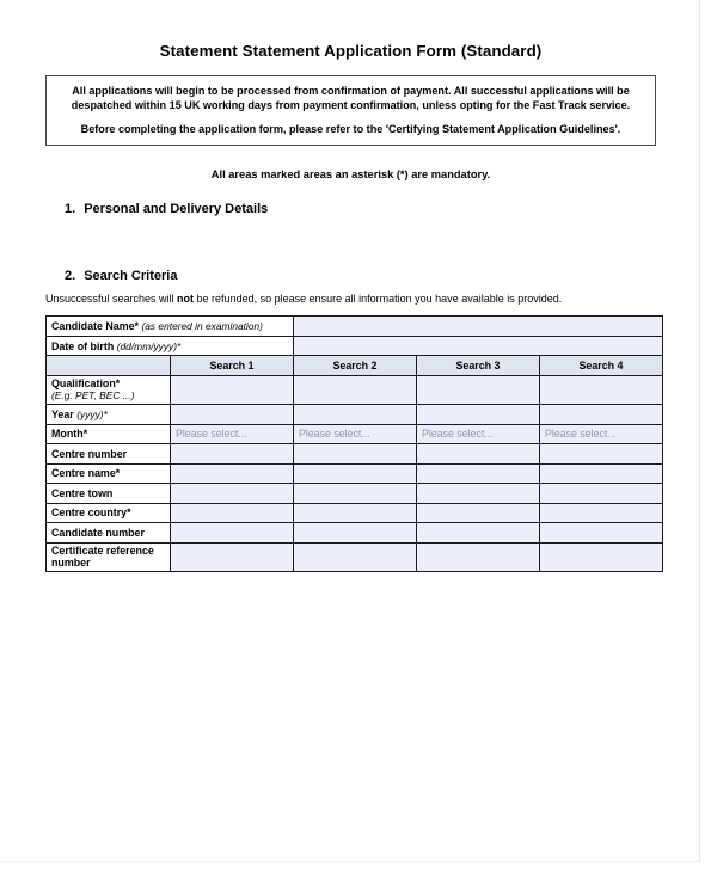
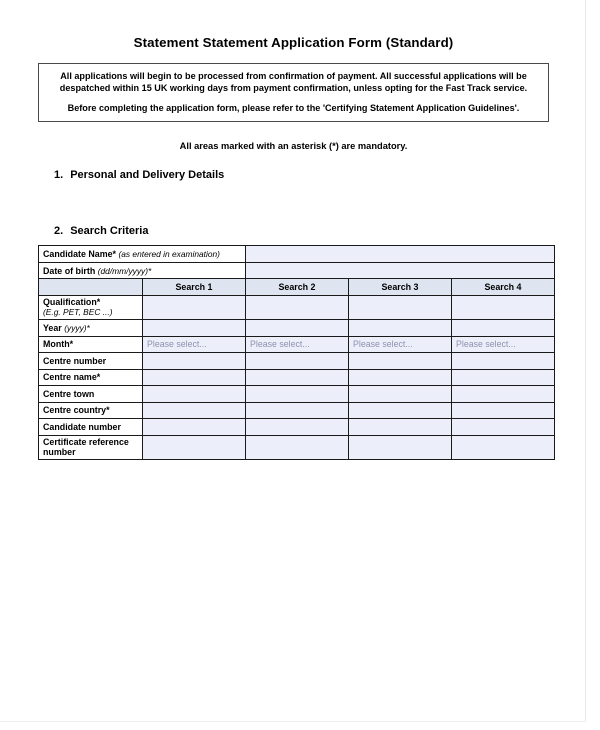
  Statement Statement Application Form (Standard)
  All applications will begin to be processed from confirmation of payment. All successful applications will be despatched within 15 UK working days from payment confirmation, unless opting for the Fast Track service.
  Before completing the application form, please refer to the 'Certifying Statement Application Guidelines'.
- All areas marked areas an asterisk (*) are mandatory.
+ All areas marked with an asterisk (*) are mandatory.
  1. Personal and Delivery Details
  2. Search Criteria
- Unsuccessful searches will not be refunded, so please ensure all information you have available is provided.
  Candidate Name* (as entered in examination)
  Date of birth (dd/mm/yyyy)*
  	Search 1	Search 2	Search 3	Search 4
  Qualification* (E.g. PET, BEC ...)
  Year (yyyy)*
  Month*	Please select...	Please select...	Please select...	Please select...
  Centre number
  Centre name*
  Centre town
  Centre country*
  Candidate number
  Certificate reference number
